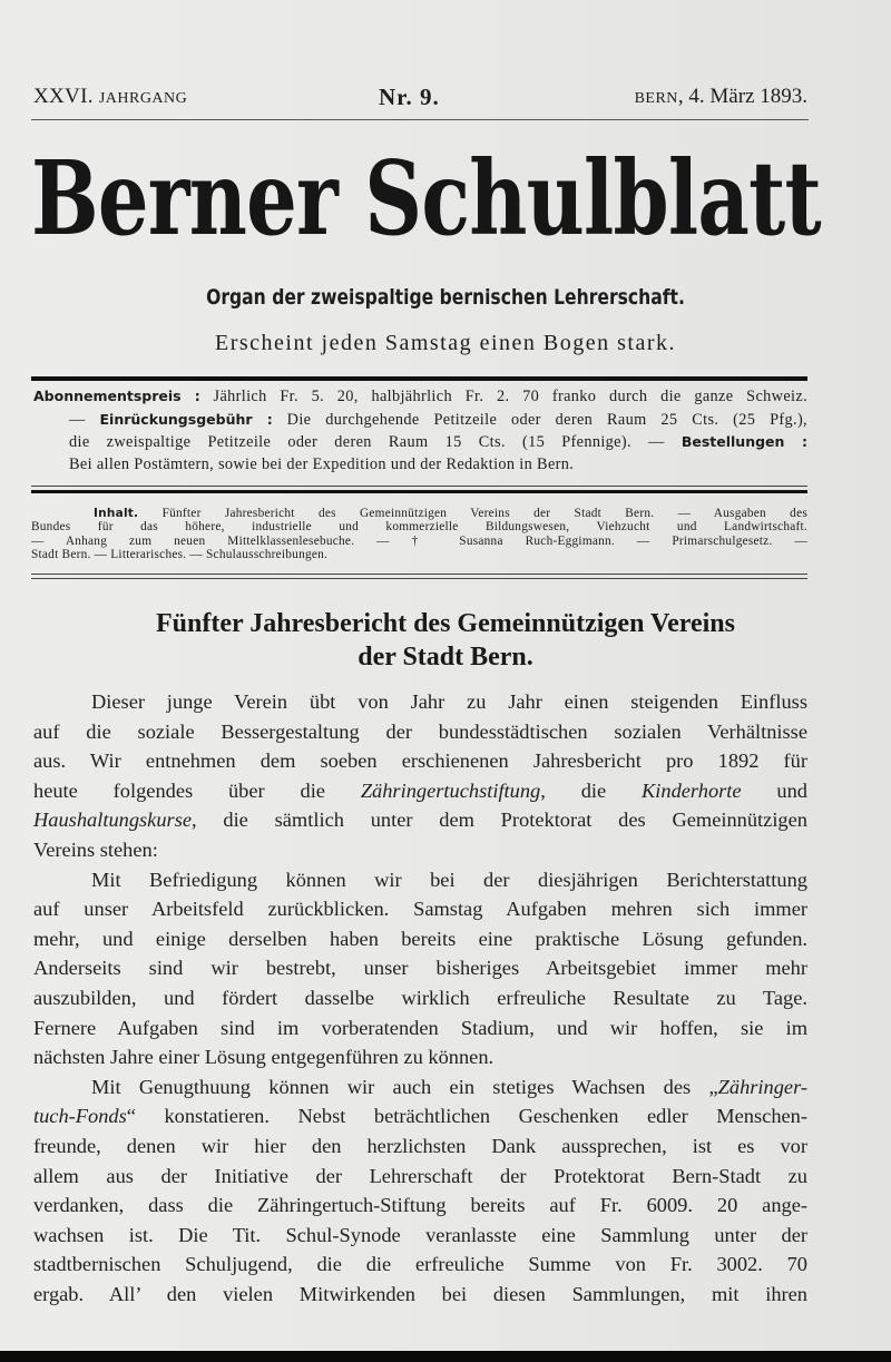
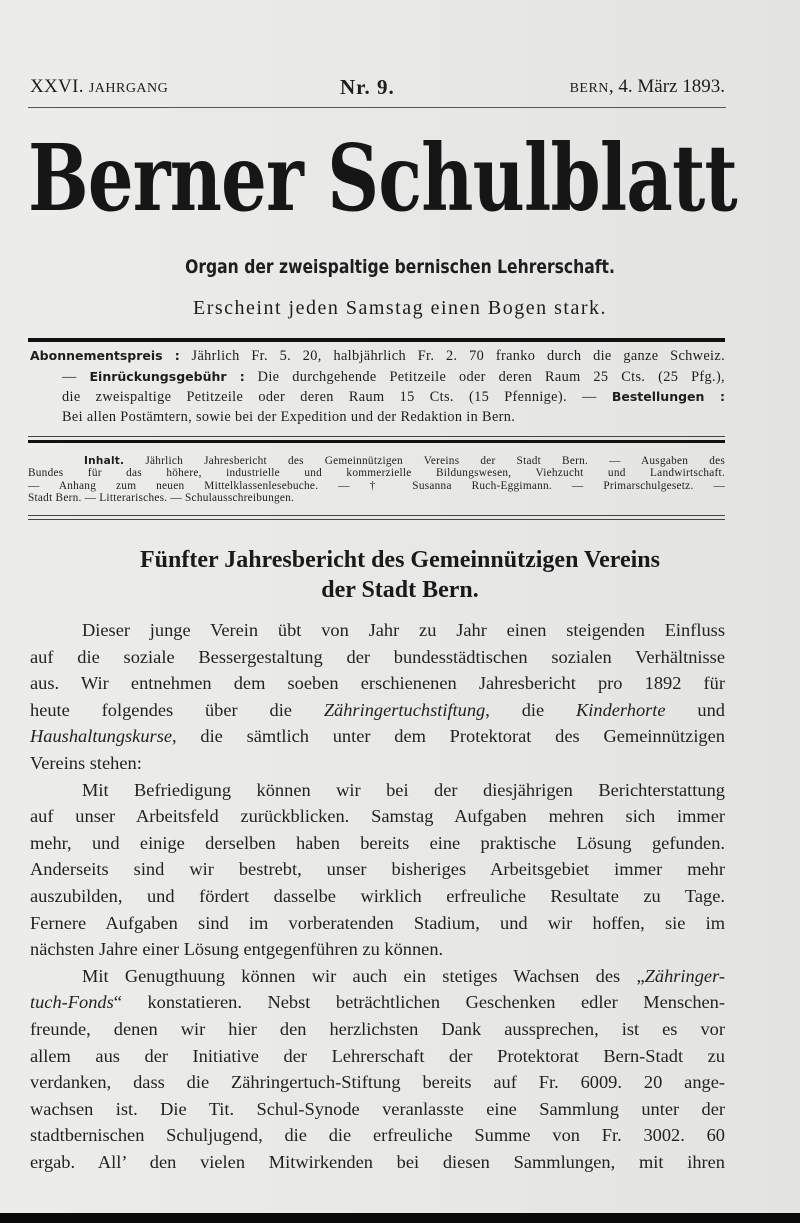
  XXVI. JAHRGANG
  Nr. 9.
  BERN, 4. März 1893.
  Berner Schulblatt
  Organ der zweispaltige bernischen Lehrerschaft.
  Erscheint jeden Samstag einen Bogen stark.
  Abonnementspreis : Jährlich Fr. 5. 20, halbjährlich Fr. 2. 70 franko durch die ganze Schweiz.
  — Einrückungsgebühr : Die durchgehende Petitzeile oder deren Raum 25 Cts. (25 Pfg.),
  die zweispaltige Petitzeile oder deren Raum 15 Cts. (15 Pfennige). — Bestellungen :
  Bei allen Postämtern, sowie bei der Expedition und der Redaktion in Bern.
- Inhalt. Fünfter Jahresbericht des Gemeinnützigen Vereins der Stadt Bern. — Ausgaben des
+ Inhalt. Jährlich Jahresbericht des Gemeinnützigen Vereins der Stadt Bern. — Ausgaben des
  Bundes für das höhere, industrielle und kommerzielle Bildungswesen, Viehzucht und Landwirtschaft.
  — Anhang zum neuen Mittelklassenlesebuche. — † Susanna Ruch-Eggimann. — Primarschulgesetz. —
  Stadt Bern. — Litterarisches. — Schulausschreibungen.
  Fünfter Jahresbericht des Gemeinnützigen Vereins
  der Stadt Bern.
  Dieser junge Verein übt von Jahr zu Jahr einen steigenden Einfluss
  auf die soziale Bessergestaltung der bundesstädtischen sozialen Verhältnisse
  aus. Wir entnehmen dem soeben erschienenen Jahresbericht pro 1892 für
  heute folgendes über die Zähringertuchstiftung, die Kinderhorte und
  Haushaltungskurse, die sämtlich unter dem Protektorat des Gemeinnützigen
  Vereins stehen:
  Mit Befriedigung können wir bei der diesjährigen Berichterstattung
  auf unser Arbeitsfeld zurückblicken. Samstag Aufgaben mehren sich immer
  mehr, und einige derselben haben bereits eine praktische Lösung gefunden.
  Anderseits sind wir bestrebt, unser bisheriges Arbeitsgebiet immer mehr
  auszubilden, und fördert dasselbe wirklich erfreuliche Resultate zu Tage.
  Fernere Aufgaben sind im vorberatenden Stadium, und wir hoffen, sie im
  nächsten Jahre einer Lösung entgegenführen zu können.
  Mit Genugthuung können wir auch ein stetiges Wachsen des „Zähringer-
  tuch-Fonds“ konstatieren. Nebst beträchtlichen Geschenken edler Menschen-
  freunde, denen wir hier den herzlichsten Dank aussprechen, ist es vor
  allem aus der Initiative der Lehrerschaft der Protektorat Bern-Stadt zu
  verdanken, dass die Zähringertuch-Stiftung bereits auf Fr. 6009. 20 ange-
  wachsen ist. Die Tit. Schul-Synode veranlasste eine Sammlung unter der
- stadtbernischen Schuljugend, die die erfreuliche Summe von Fr. 3002. 70
+ stadtbernischen Schuljugend, die die erfreuliche Summe von Fr. 3002. 60
  ergab. All’ den vielen Mitwirkenden bei diesen Sammlungen, mit ihren
